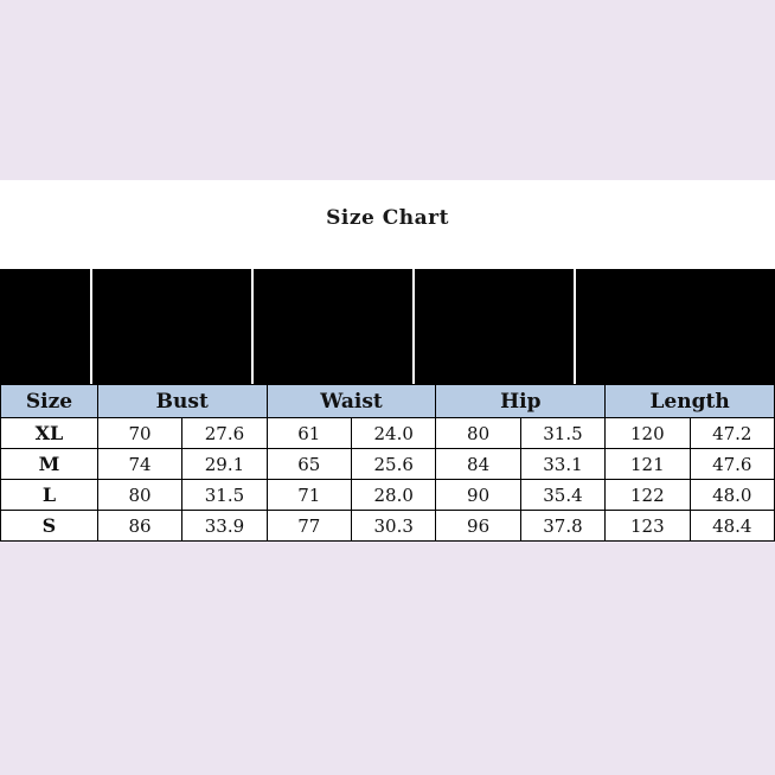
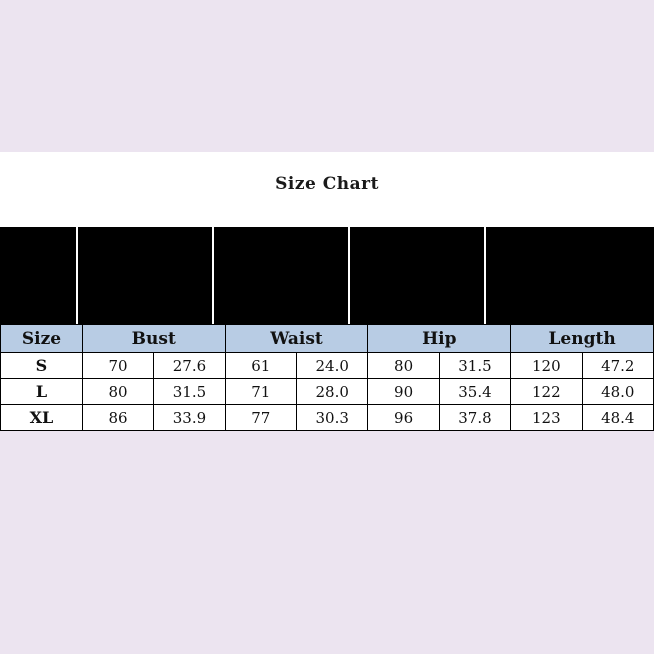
  Size Chart
  Size	Bust	Waist	Hip	Length
- XL	70	27.6	61	24.0	80	31.5	120	47.2
+ S	70	27.6	61	24.0	80	31.5	120	47.2
- M	74	29.1	65	25.6	84	33.1	121	47.6
  L	80	31.5	71	28.0	90	35.4	122	48.0
- S	86	33.9	77	30.3	96	37.8	123	48.4
+ XL	86	33.9	77	30.3	96	37.8	123	48.4
